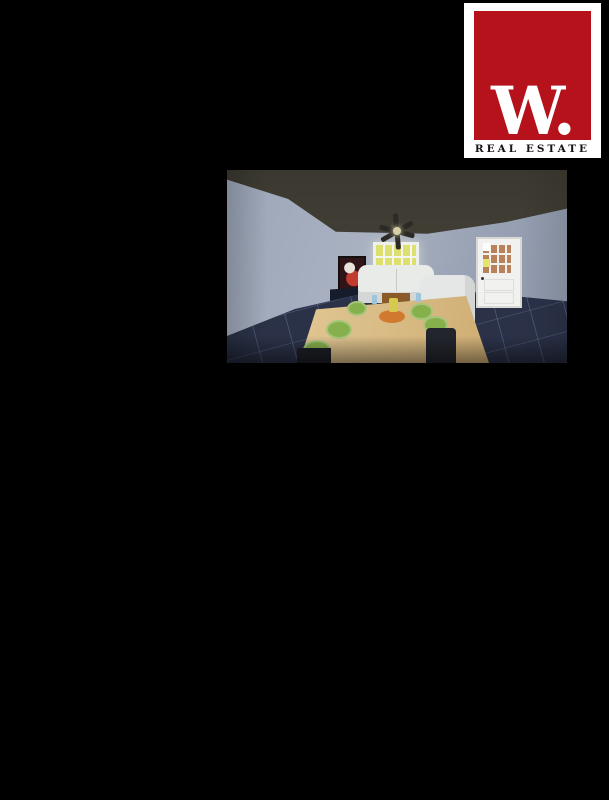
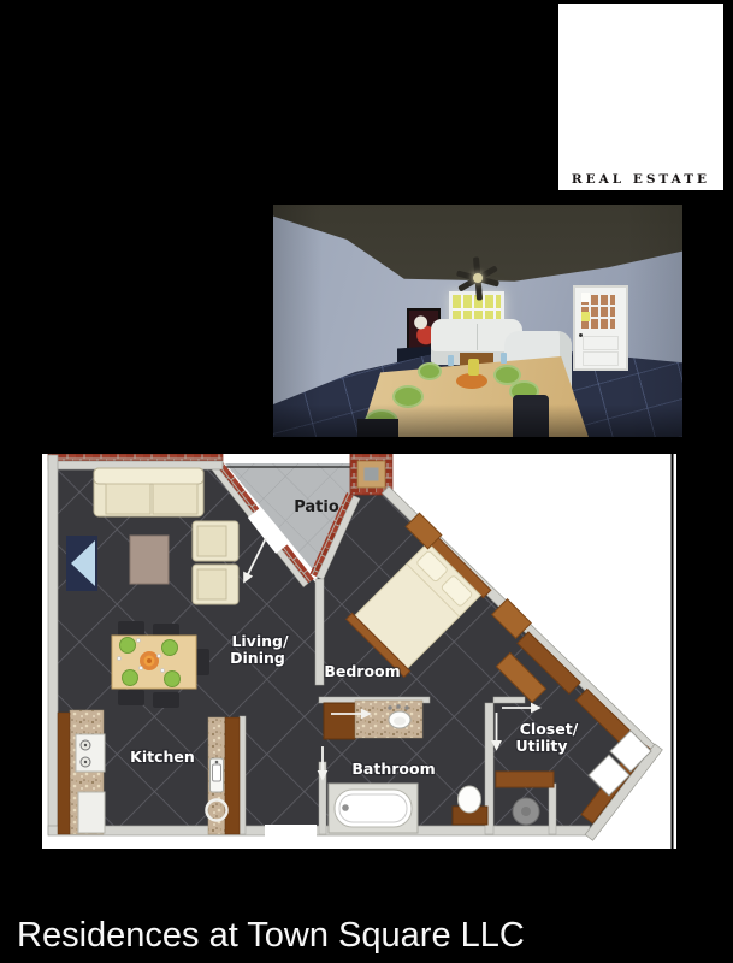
- W.
  REAL ESTATE
+ Patio
+ Living/
+ Dining
+ Bedroom
+ Kitchen
+ Bathroom
+ Closet/
+ Utility
+ Residences at Town Square LLC
